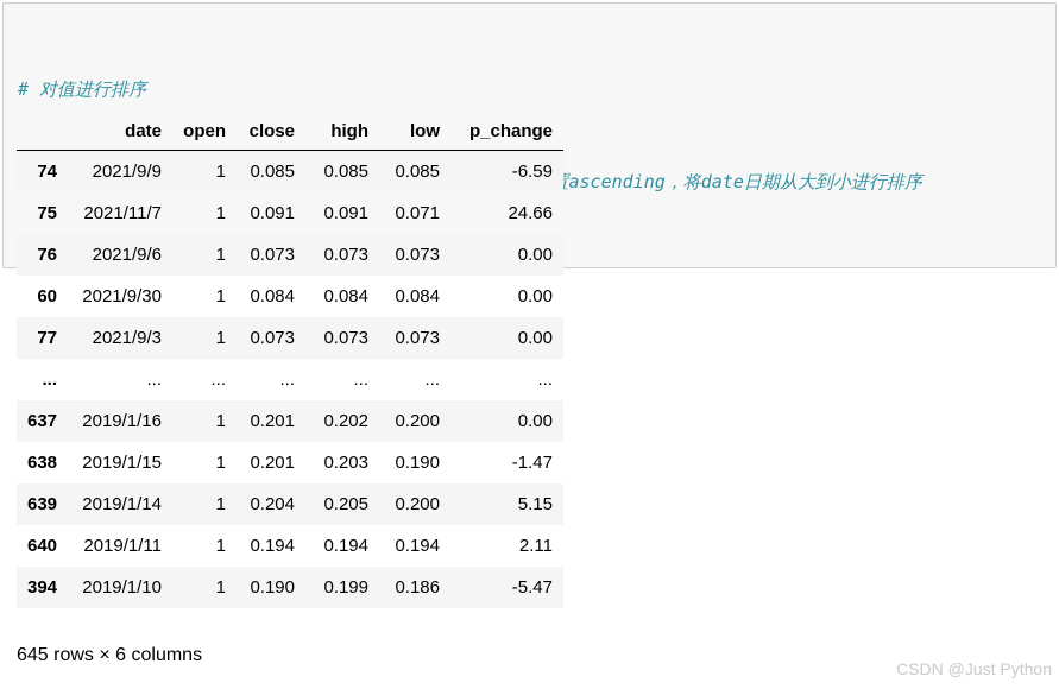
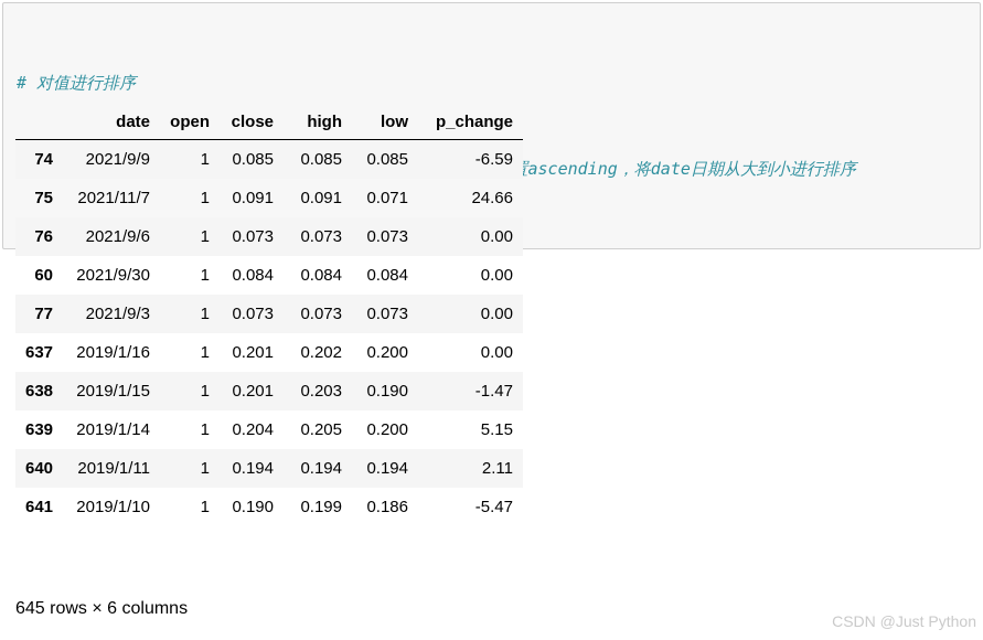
  # 对值进行排序
  data.sort_values(by='date', ascending=False # 设置ascending，将date日期从大到小进行排序
  	date	open	close	high	low	p_change
  74	2021/9/9	1	0.085	0.085	0.085	-6.59
  75	2021/11/7	1	0.091	0.091	0.071	24.66
  76	2021/9/6	1	0.073	0.073	0.073	0.00
  60	2021/9/30	1	0.084	0.084	0.084	0.00
  77	2021/9/3	1	0.073	0.073	0.073	0.00
- ...	...	...	...	...	...	...
  637	2019/1/16	1	0.201	0.202	0.200	0.00
  638	2019/1/15	1	0.201	0.203	0.190	-1.47
  639	2019/1/14	1	0.204	0.205	0.200	5.15
  640	2019/1/11	1	0.194	0.194	0.194	2.11
- 394	2019/1/10	1	0.190	0.199	0.186	-5.47
+ 641	2019/1/10	1	0.190	0.199	0.186	-5.47
  645 rows × 6 columns
  CSDN @Just Python
